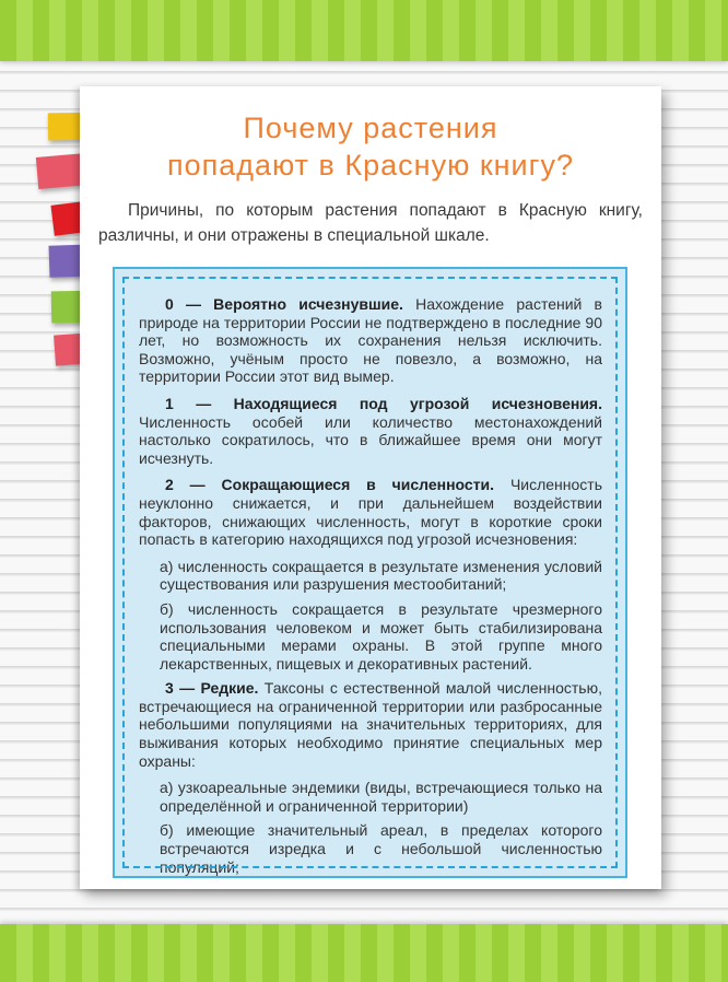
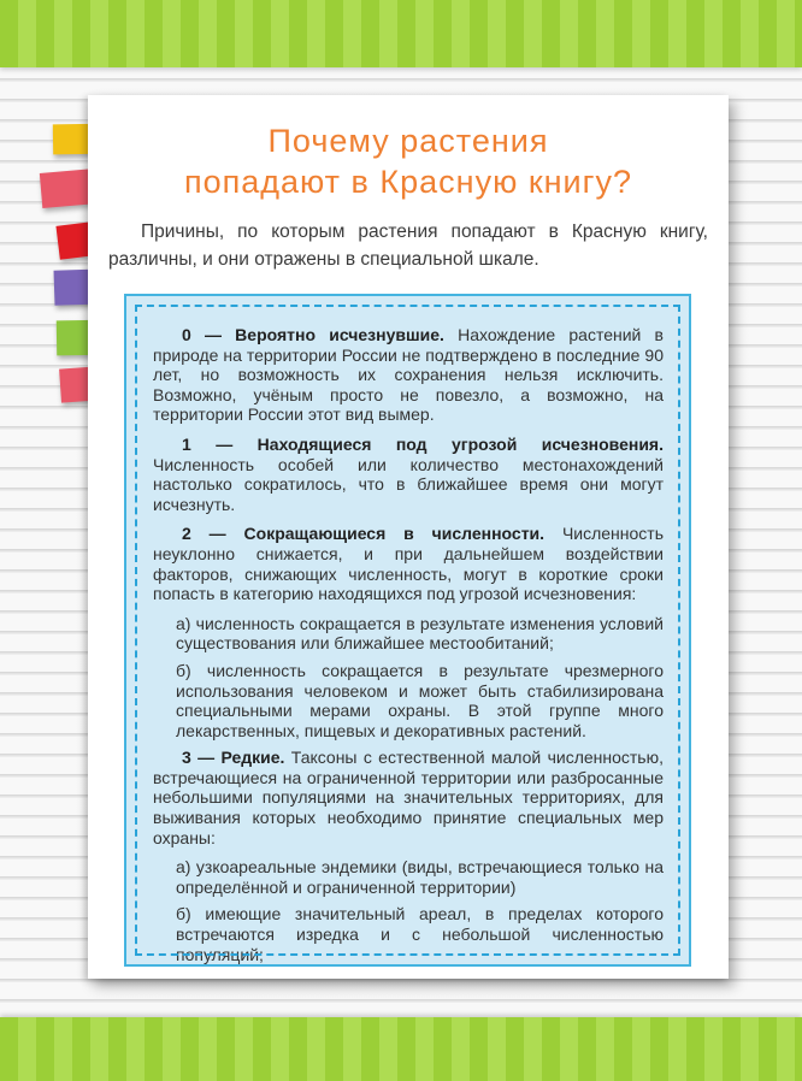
  Почему растения
  попадают в Красную книгу?
  Причины, по которым растения попадают в Красную книгу, различны, и они отражены в специальной шкале.
  0 — Вероятно исчезнувшие. Нахождение растений в природе на территории России не подтверждено в последние 90 лет, но возможность их сохранения нельзя исключить. Возможно, учёным просто не повезло, а возможно, на территории России этот вид вымер.
  1 — Находящиеся под угрозой исчезновения. Численность особей или количество местонахождений настолько сократилось, что в ближайшее время они могут исчезнуть.
  2 — Сокращающиеся в численности. Численность неуклонно снижается, и при дальнейшем воздействии факторов, снижающих численность, могут в короткие сроки попасть в категорию находящихся под угрозой исчезновения:
- а) численность сокращается в результате изменения условий существования или разрушения местообитаний;
+ а) численность сокращается в результате изменения условий существования или ближайшее местообитаний;
  б) численность сокращается в результате чрезмерного использования человеком и может быть стабилизирована специальными мерами охраны. В этой группе много лекарственных, пищевых и декоративных растений.
  3 — Редкие. Таксоны с естественной малой численностью, встречающиеся на ограниченной территории или разбросанные небольшими популяциями на значительных территориях, для выживания которых необходимо принятие специальных мер охраны:
  а) узкоареальные эндемики (виды, встречающиеся только на определённой и ограниченной территории)
  б) имеющие значительный ареал, в пределах которого встречаются изредка и с небольшой численностью популяций;
